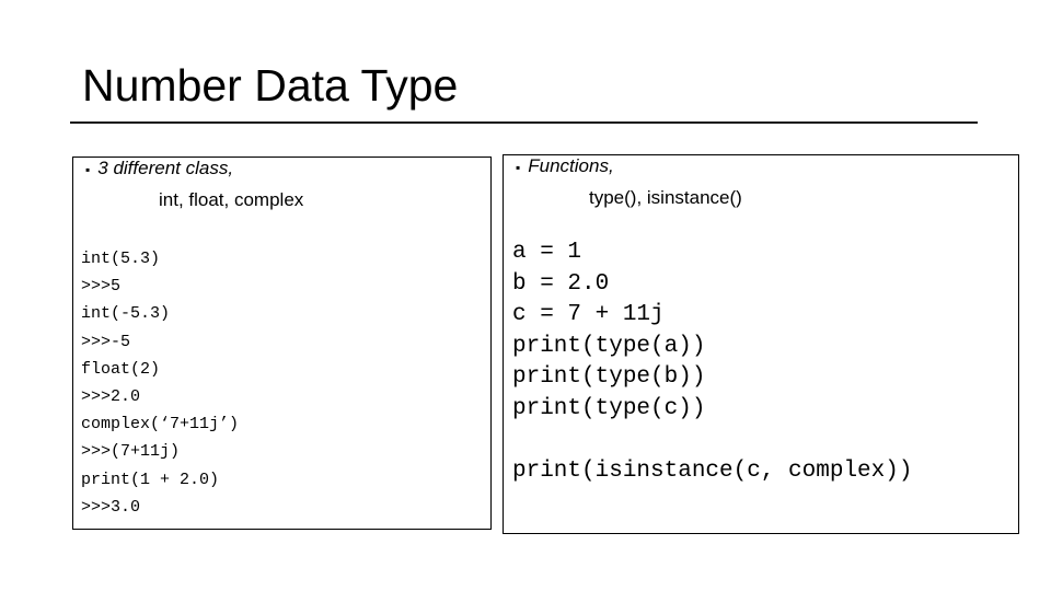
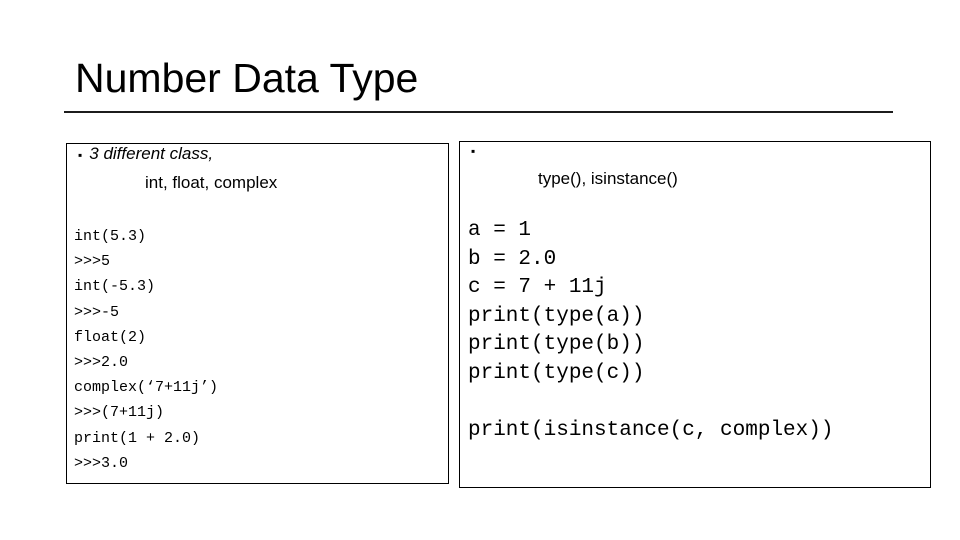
  Number Data Type
  ▪
  3 different class,
  int, float, complex
  int(5.3)
  >>>5
  int(-5.3)
  >>>-5
  float(2)
  >>>2.0
  complex(‘7+11j’)
  >>>(7+11j)
  print(1 + 2.0)
  >>>3.0
  ▪
- Functions,
  type(), isinstance()
  a = 1
  b = 2.0
  c = 7 + 11j
  print(type(a))
  print(type(b))
  print(type(c))
  print(isinstance(c, complex))
